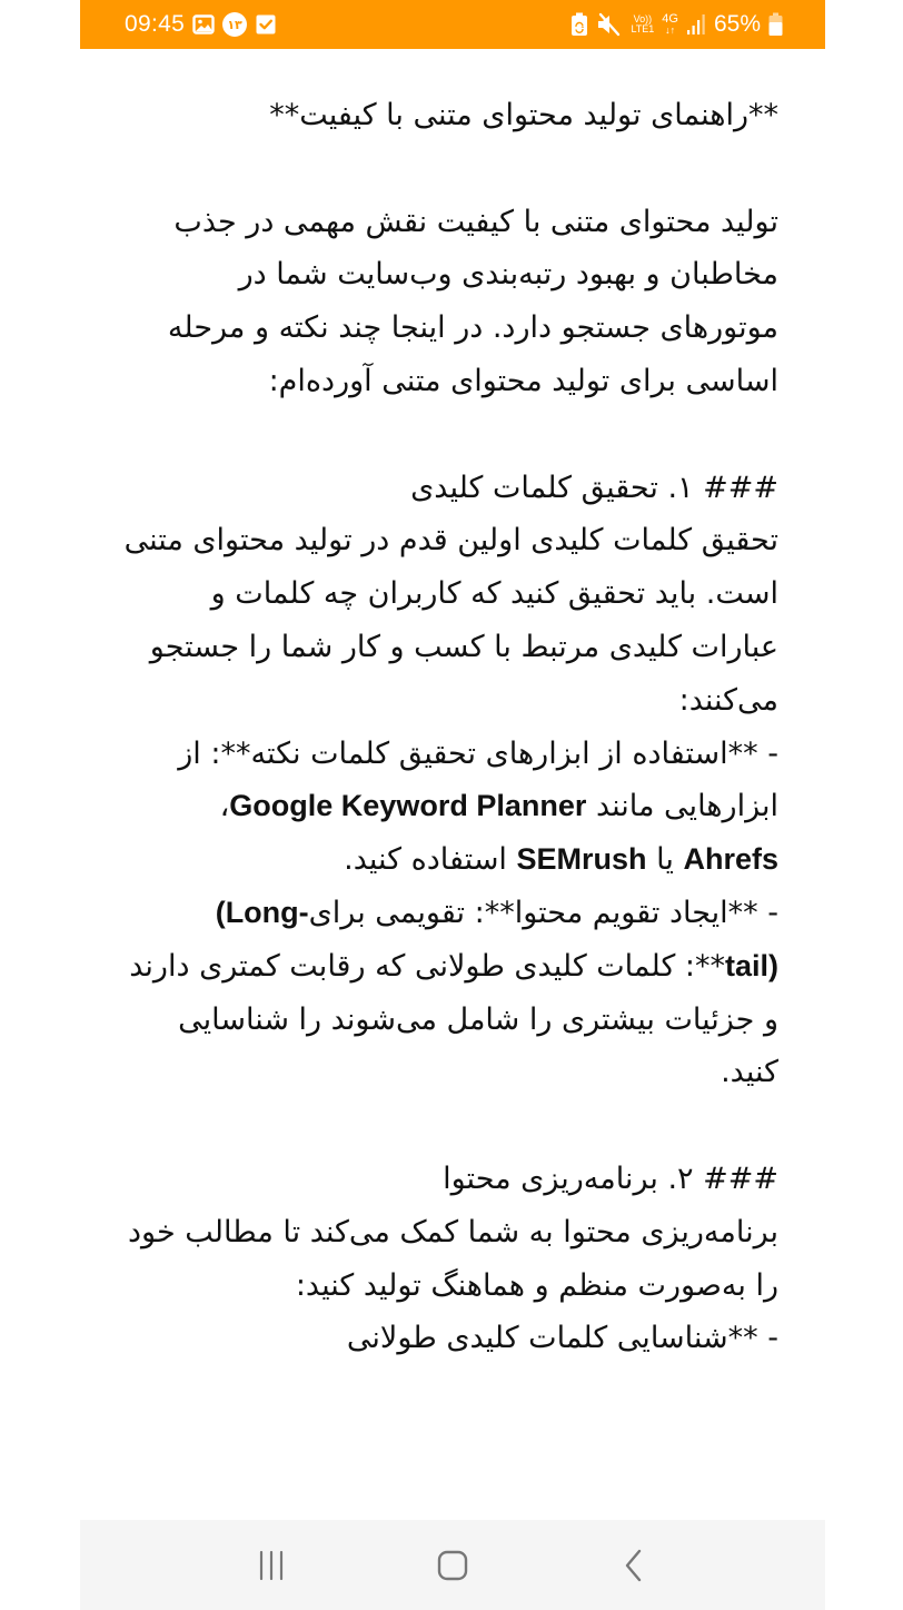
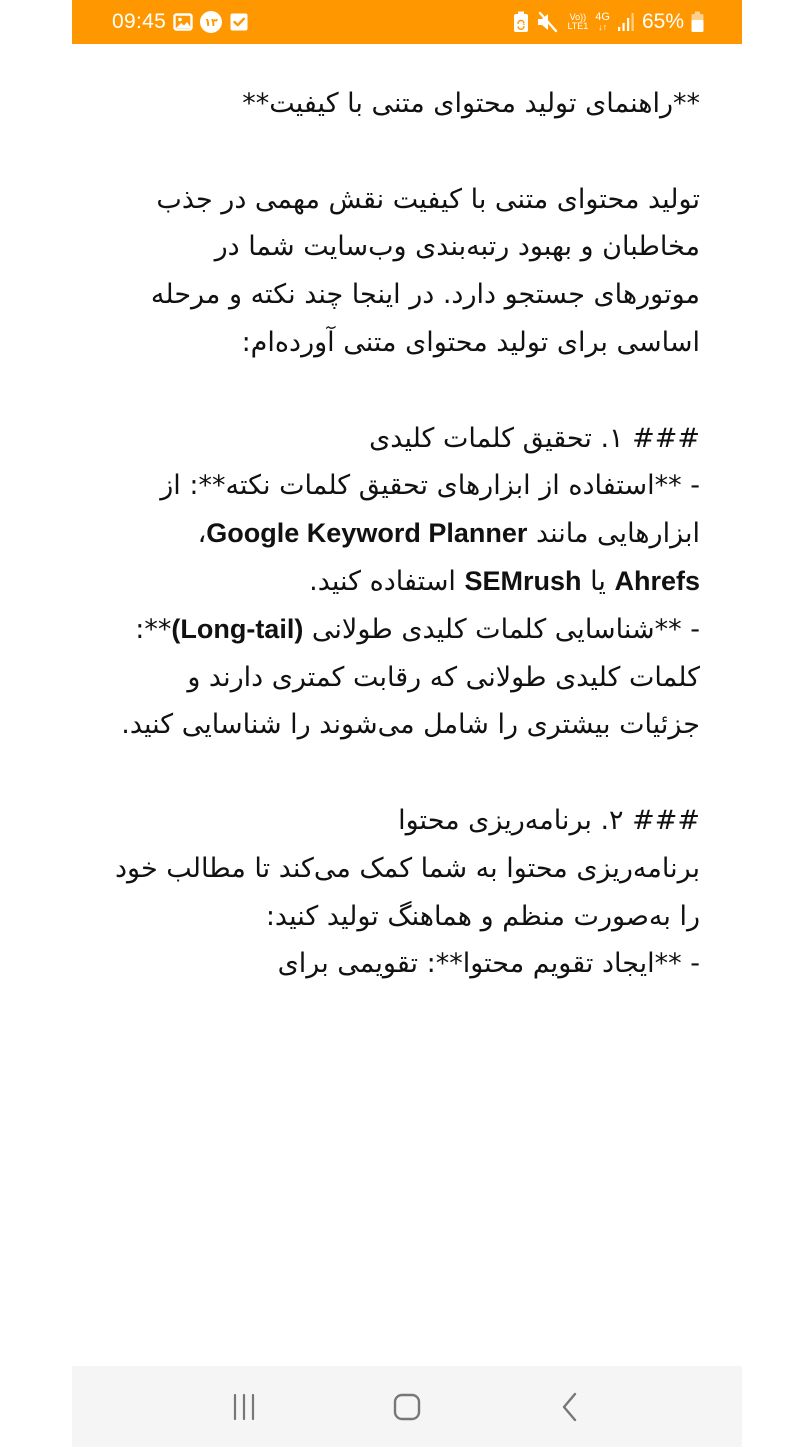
  09:45
  ۱۳
  Vo))
  LTE1
  4G
  ↓↑
  65%
  **راهنمای تولید محتوای متنی با کیفیت**
  تولید محتوای متنی با کیفیت نقش مهمی در جذب مخاطبان و بهبود رتبه‌بندی وبسایت شما در موتورهای جستجو دارد. در اینجا چند نکته و مرحله اساسی برای تولید محتوای متنی آورده‌ام:
  ### ۱. تحقیق کلمات کلیدی
- تحقیق کلمات کلیدی اولین قدم در تولید محتوای متنی است. باید تحقیق کنید که کاربران چه کلمات و عبارات کلیدی مرتبط با کسب و کار شما را جستجو می‌کنند:
  - **استفاده از ابزارهای تحقیق کلمات نکته**: از ابزارهایی مانند Google Keyword Planner، Ahrefs یا SEMrush استفاده کنید.
- - **ایجاد تقویم محتوا**: تقویمی برای(Long-tail)**: کلمات کلیدی طولانی که رقابت کمتری دارند و جزئیات بیشتری را شامل می‌شوند را شناسایی کنید.
+ - **شناسایی کلمات کلیدی طولانی (Long-tail)**: کلمات کلیدی طولانی که رقابت کمتری دارند و جزئیات بیشتری را شامل می‌شوند را شناسایی کنید.
  ### ۲. برنامه‌ریزی محتوا
  برنامه‌ریزی محتوا به شما کمک می‌کند تا مطالب خود را بهصورت منظم و هماهنگ تولید کنید:
- - **شناسایی کلمات کلیدی طولانی
+ - **ایجاد تقویم محتوا**: تقویمی برای
